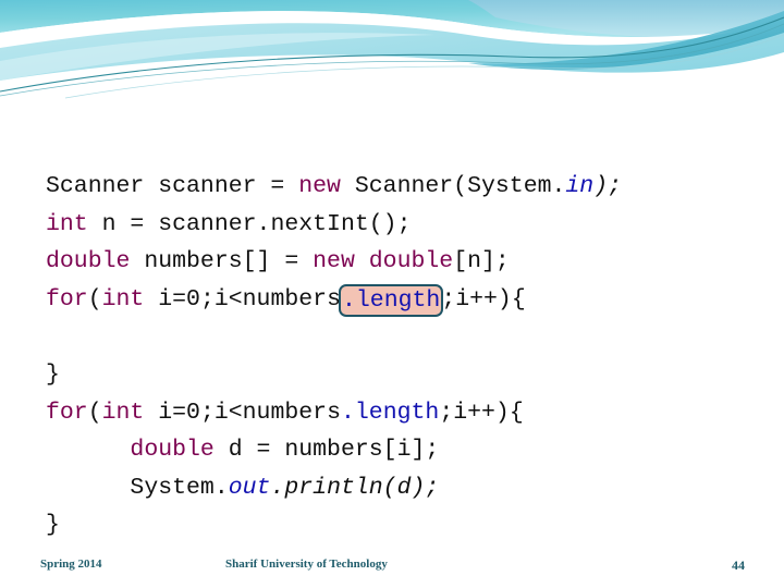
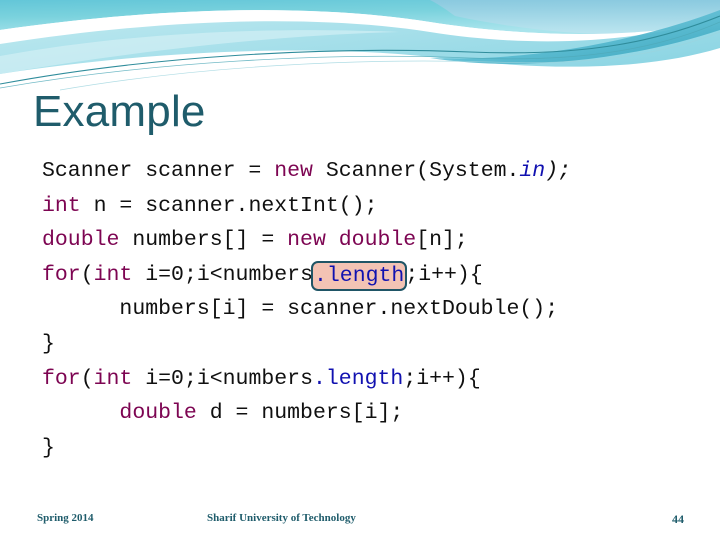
+ Example
  Scanner scanner = new Scanner(System.in);
  int n = scanner.nextInt();
  double numbers[] = new double[n];
  for(int i=0;i<numbers.length;i++){
+ numbers[i] = scanner.nextDouble();
  }
  for(int i=0;i<numbers.length;i++){
  double d = numbers[i];
- System.out.println(d);
  }
  Spring 2014
  Sharif University of Technology
  44
